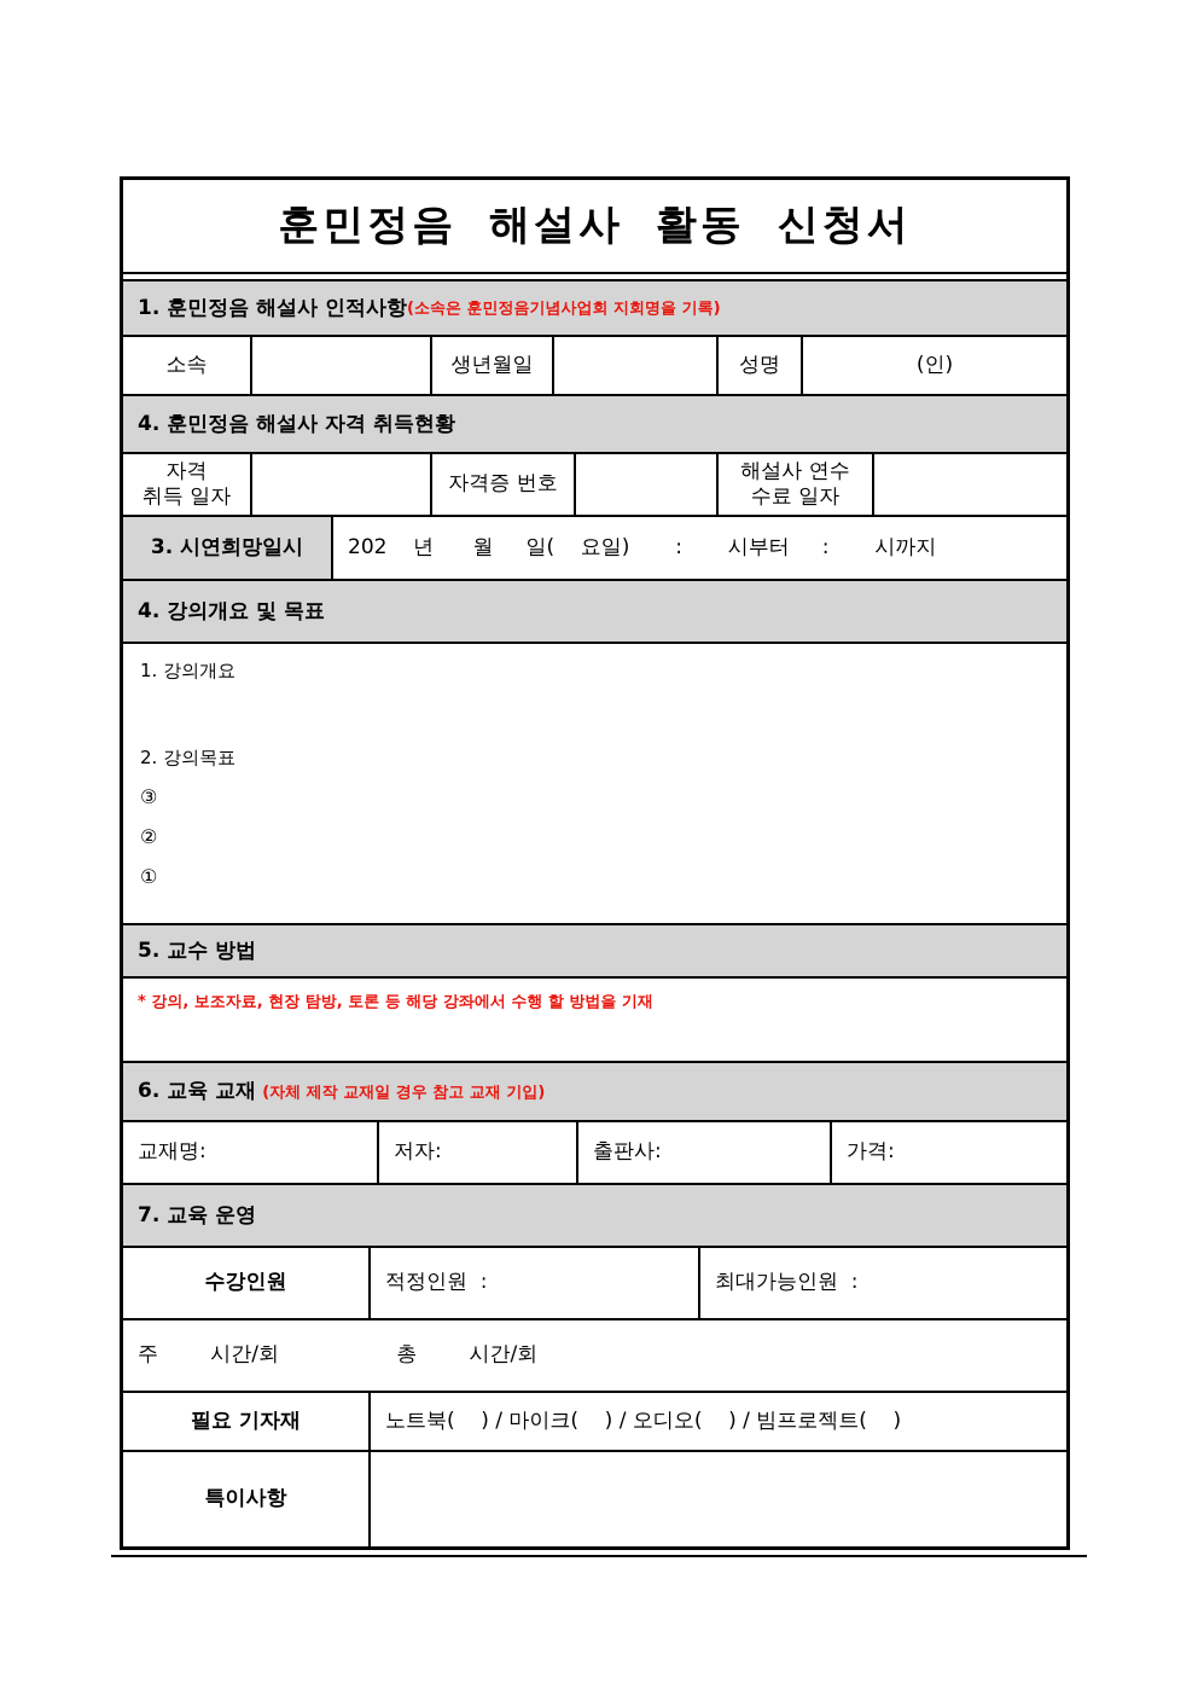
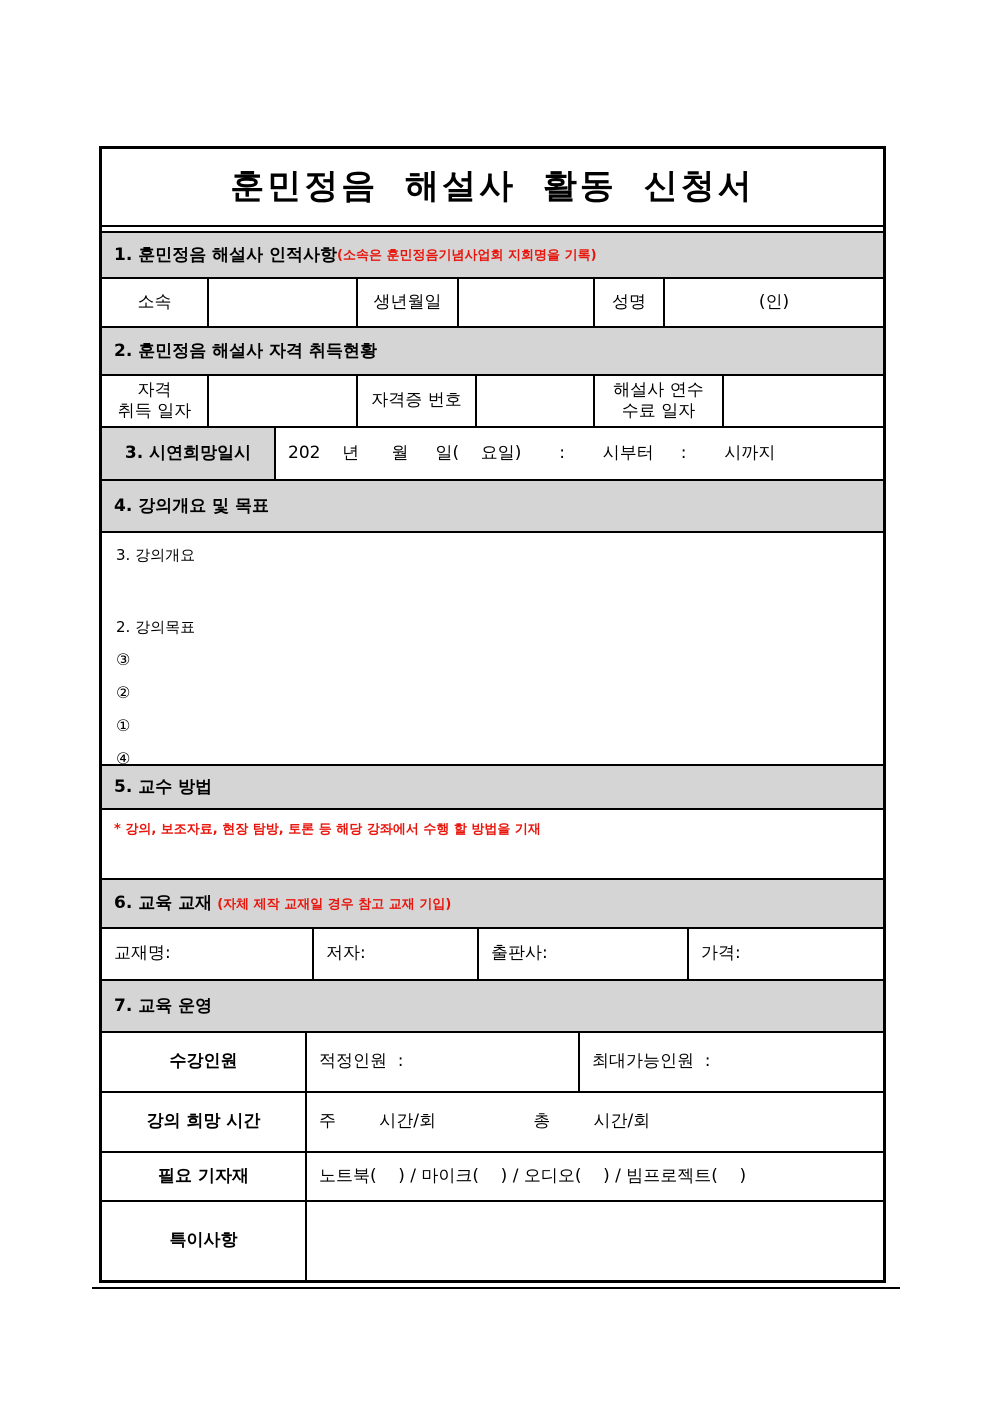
  훈민정음 해설사 활동 신청서
  1. 훈민정음 해설사 인적사항
  (소속은 훈민정음기념사업회 지회명을 기록)
  소속
  생년월일
  성명
  (인)
- 4. 훈민정음 해설사 자격 취득현황
+ 2. 훈민정음 해설사 자격 취득현황
  자격
  취득 일자
  자격증 번호
  해설사 연수
  수료 일자
  3. 시연희망일시
  202 년 월 일( 요일) : 시부터 : 시까지
  4. 강의개요 및 목표
- 1. 강의개요
+ 3. 강의개요
  2. 강의목표
  ③
  ②
  ①
+ ④
  5. 교수 방법
  * 강의, 보조자료, 현장 탐방, 토론 등 해당 강좌에서 수행 할 방법을 기재
  6. 교육 교재
  (자체 제작 교재일 경우 참고 교재 기입)
  교재명:
  저자:
  출판사:
  가격:
  7. 교육 운영
  수강인원
  적정인원 :
  최대가능인원 :
+ 강의 희망 시간
  주 시간/회 총 시간/회
  필요 기자재
  노트북( ) / 마이크( ) / 오디오( ) / 빔프로젝트( )
  특이사항
